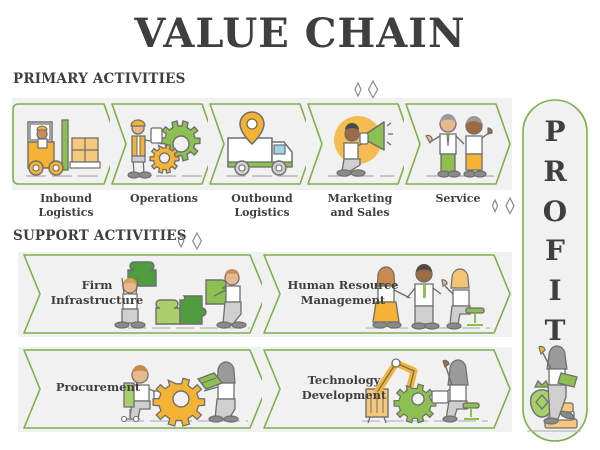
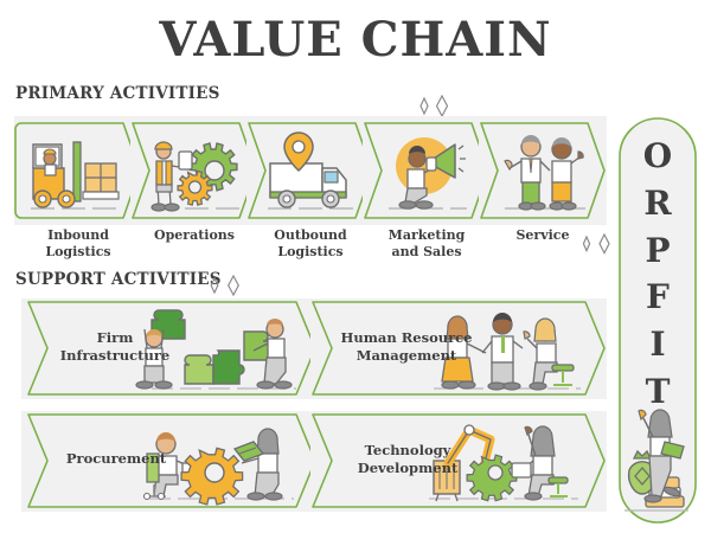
  VALUE CHAIN
  PRIMARY ACTIVITIES
  SUPPORT ACTIVITIE
  Inbound
  Logistics
  Operations
  Outbound
  Logistics
  Marketing
  and Sales
  Service
  Firm
  Infrastructure
  Human Resource
  Management
  Procurement
  Technology
  Development
- P
+ O
  R
- O
+ P
  F
  I
  T
